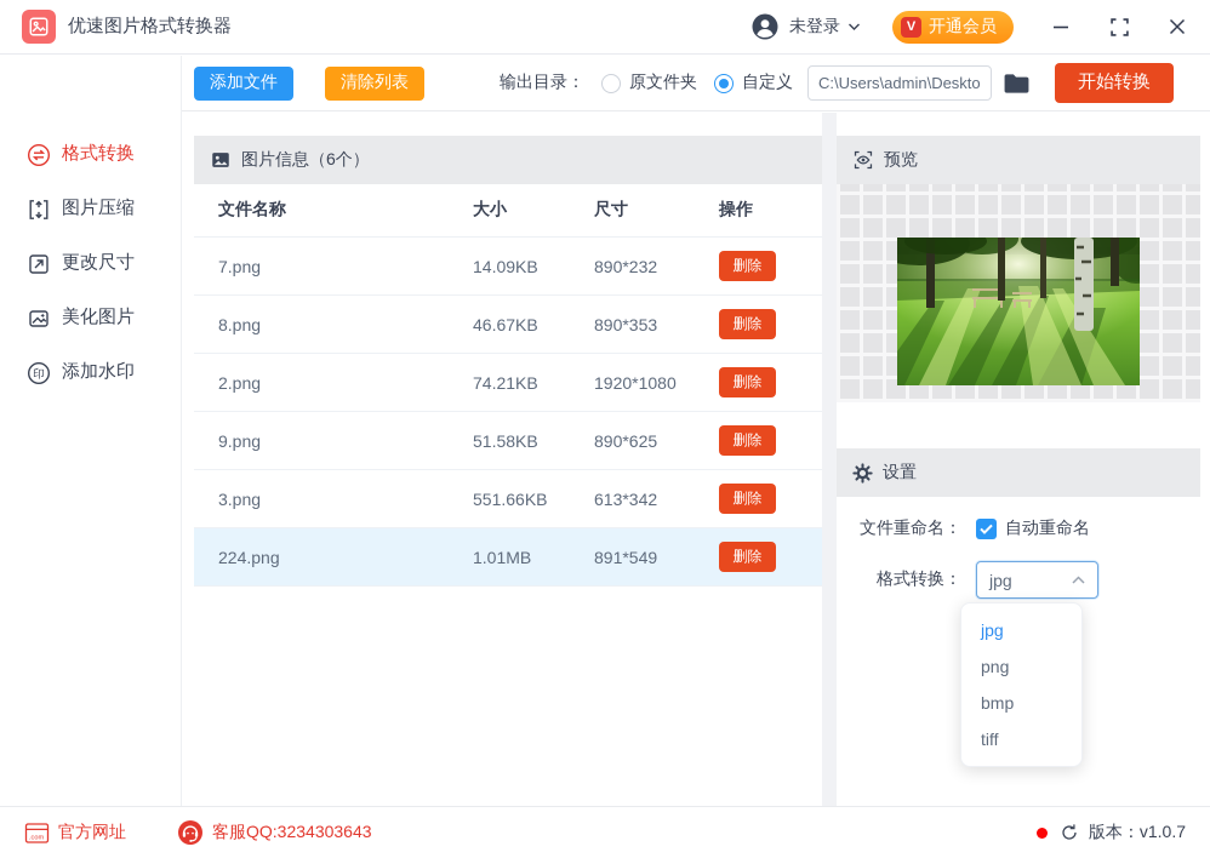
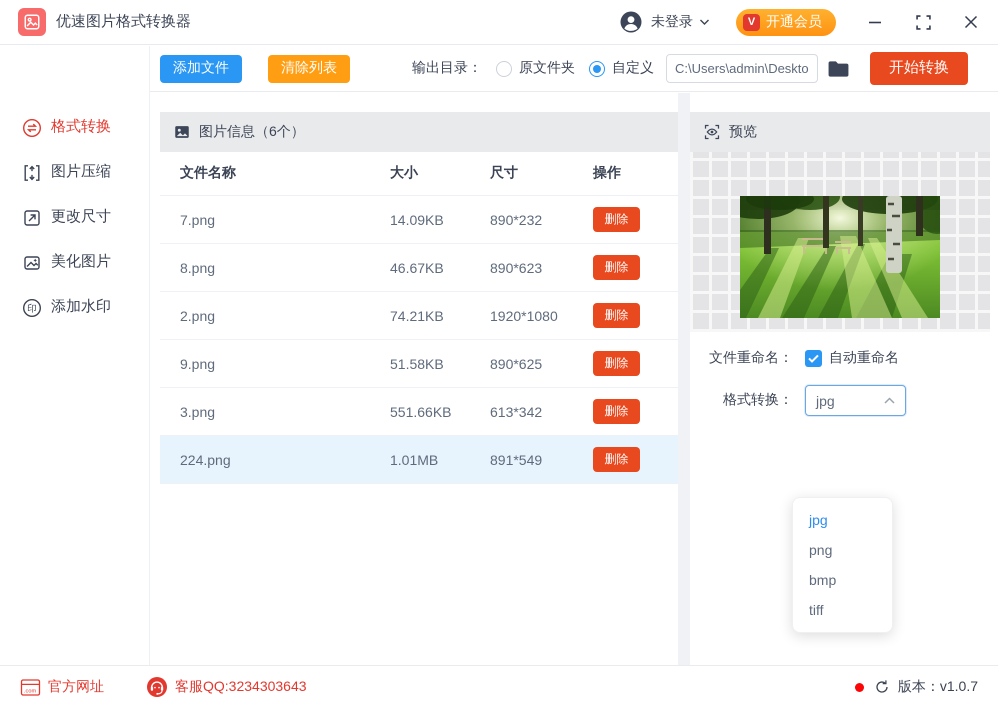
  优速图片格式转换器
  未登录
  V
  开通会员
  添加文件
  清除列表
  输出目录：
  原文件夹
  自定义
  C:\Users\admin\Deskto
  开始转换
  格式转换
  图片压缩
  更改尺寸
  美化图片
  印
  添加水印
  图片信息（6个）
  文件名称
  大小
  尺寸
  操作
  7.png
  14.09KB
  890*232
  删除
  8.png
  46.67KB
- 890*353
+ 890*623
  删除
  2.png
  74.21KB
  1920*1080
  删除
  9.png
  51.58KB
  890*625
  删除
  3.png
  551.66KB
  613*342
  删除
  224.png
  1.01MB
  891*549
  删除
  预览
- 设置
  文件重命名：
  自动重命名
  格式转换：
  jpg
  jpg
  png
  bmp
  tiff
  官方网址
  客服QQ:3234303643
  版本：v1.0.7
